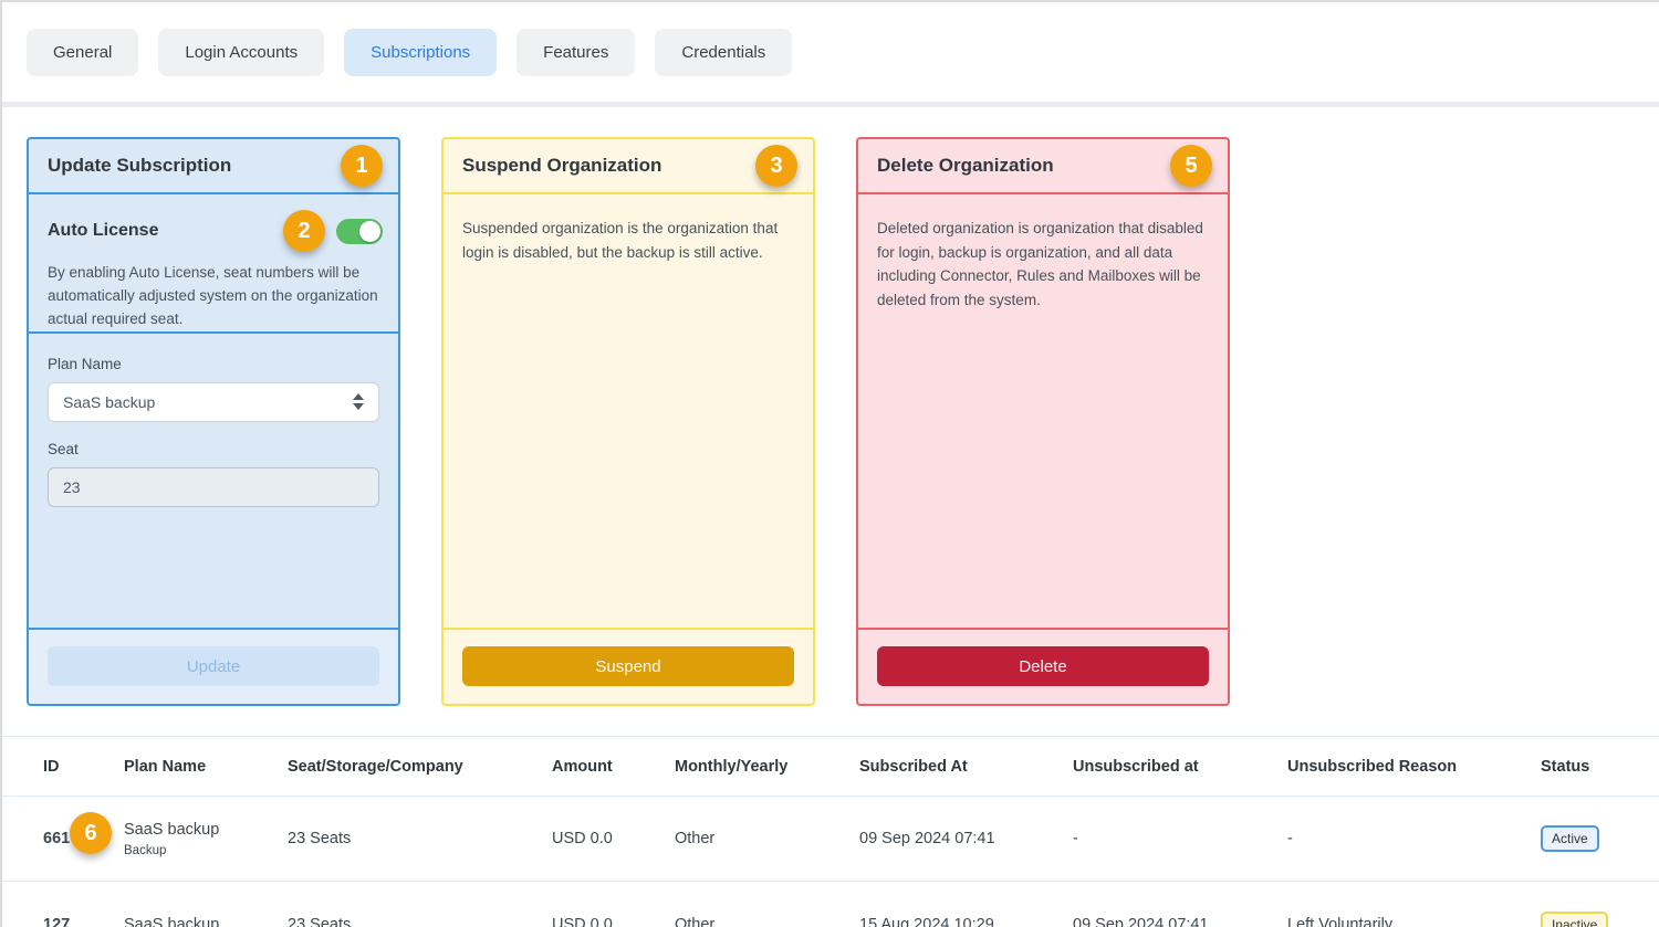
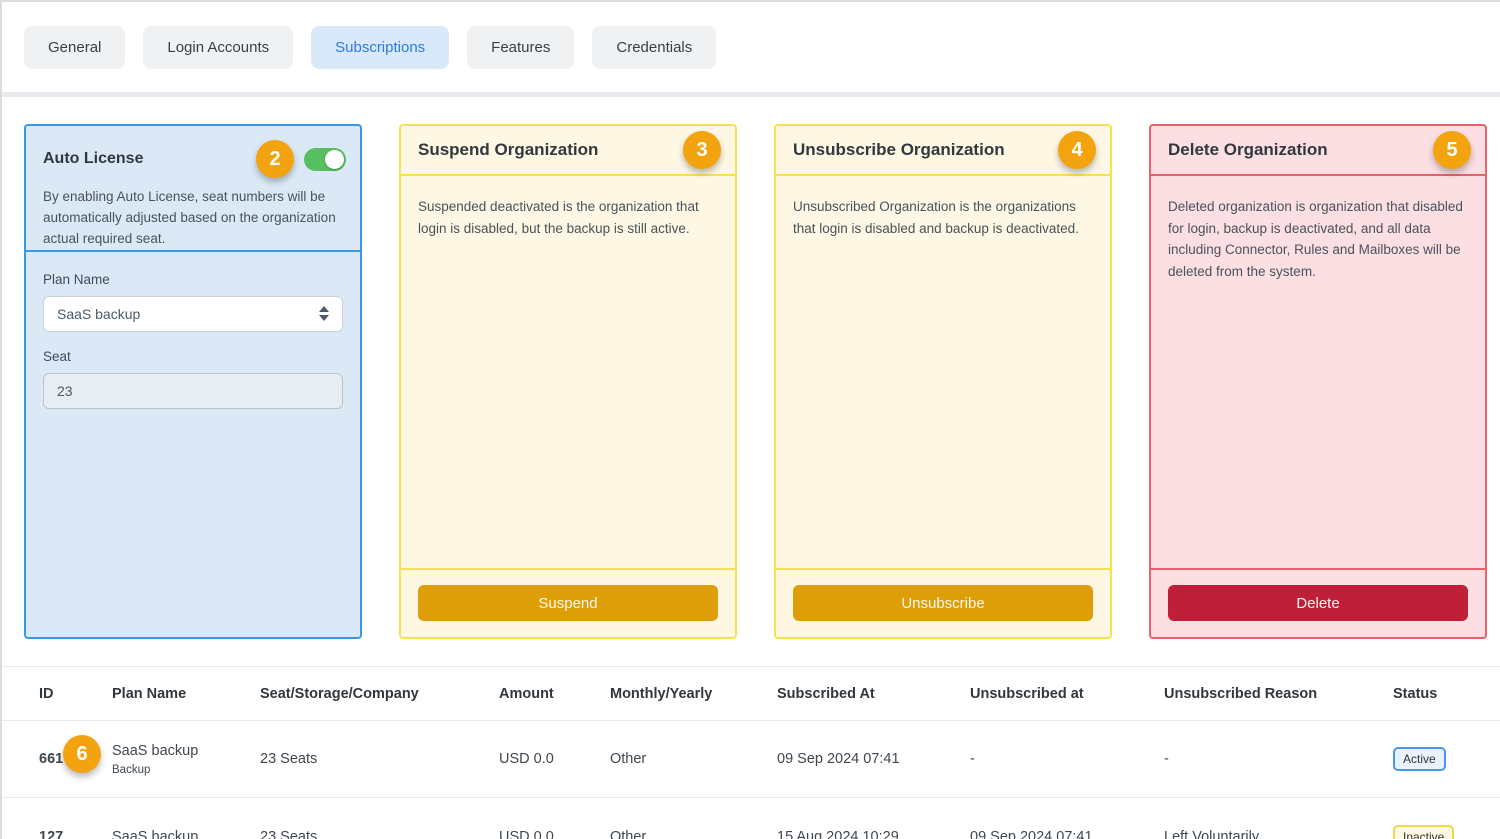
  General
  Login Accounts
  Subscriptions
  Features
  Credentials
- Update Subscription
- 1
  Auto License
  2
- By enabling Auto License, seat numbers will be automatically adjusted system on the organization actual required seat.
+ By enabling Auto License, seat numbers will be automatically adjusted based on the organization actual required seat.
  Plan Name
  SaaS backup
  Seat
  23
- Update
  Suspend Organization
  3
- Suspended organization is the organization that login is disabled, but the backup is still active.
+ Suspended deactivated is the organization that login is disabled, but the backup is still active.
  Suspend
+ Unsubscribe Organization
+ 4
+ Unsubscribed Organization is the organizations that login is disabled and backup is deactivated.
+ Unsubscribe
  Delete Organization
  5
- Deleted organization is organization that disabled for login, backup is organization, and all data including Connector, Rules and Mailboxes will be deleted from the system.
+ Deleted organization is organization that disabled for login, backup is deactivated, and all data including Connector, Rules and Mailboxes will be deleted from the system.
  Delete
  ID
  Plan Name
  Seat/Storage/Company
  Amount
  Monthly/Yearly
  Subscribed At
  Unsubscribed at
  Unsubscribed Reason
  Status
  6
  661
  SaaS backup
  Backup
  23 Seats
  USD 0.0
  Other
  09 Sep 2024 07:41
  -
  -
  Active
  127
  SaaS backup
  23 Seats
  USD 0.0
  Other
  15 Aug 2024 10:29
  09 Sep 2024 07:41
  Left Voluntarily
  Inactive
